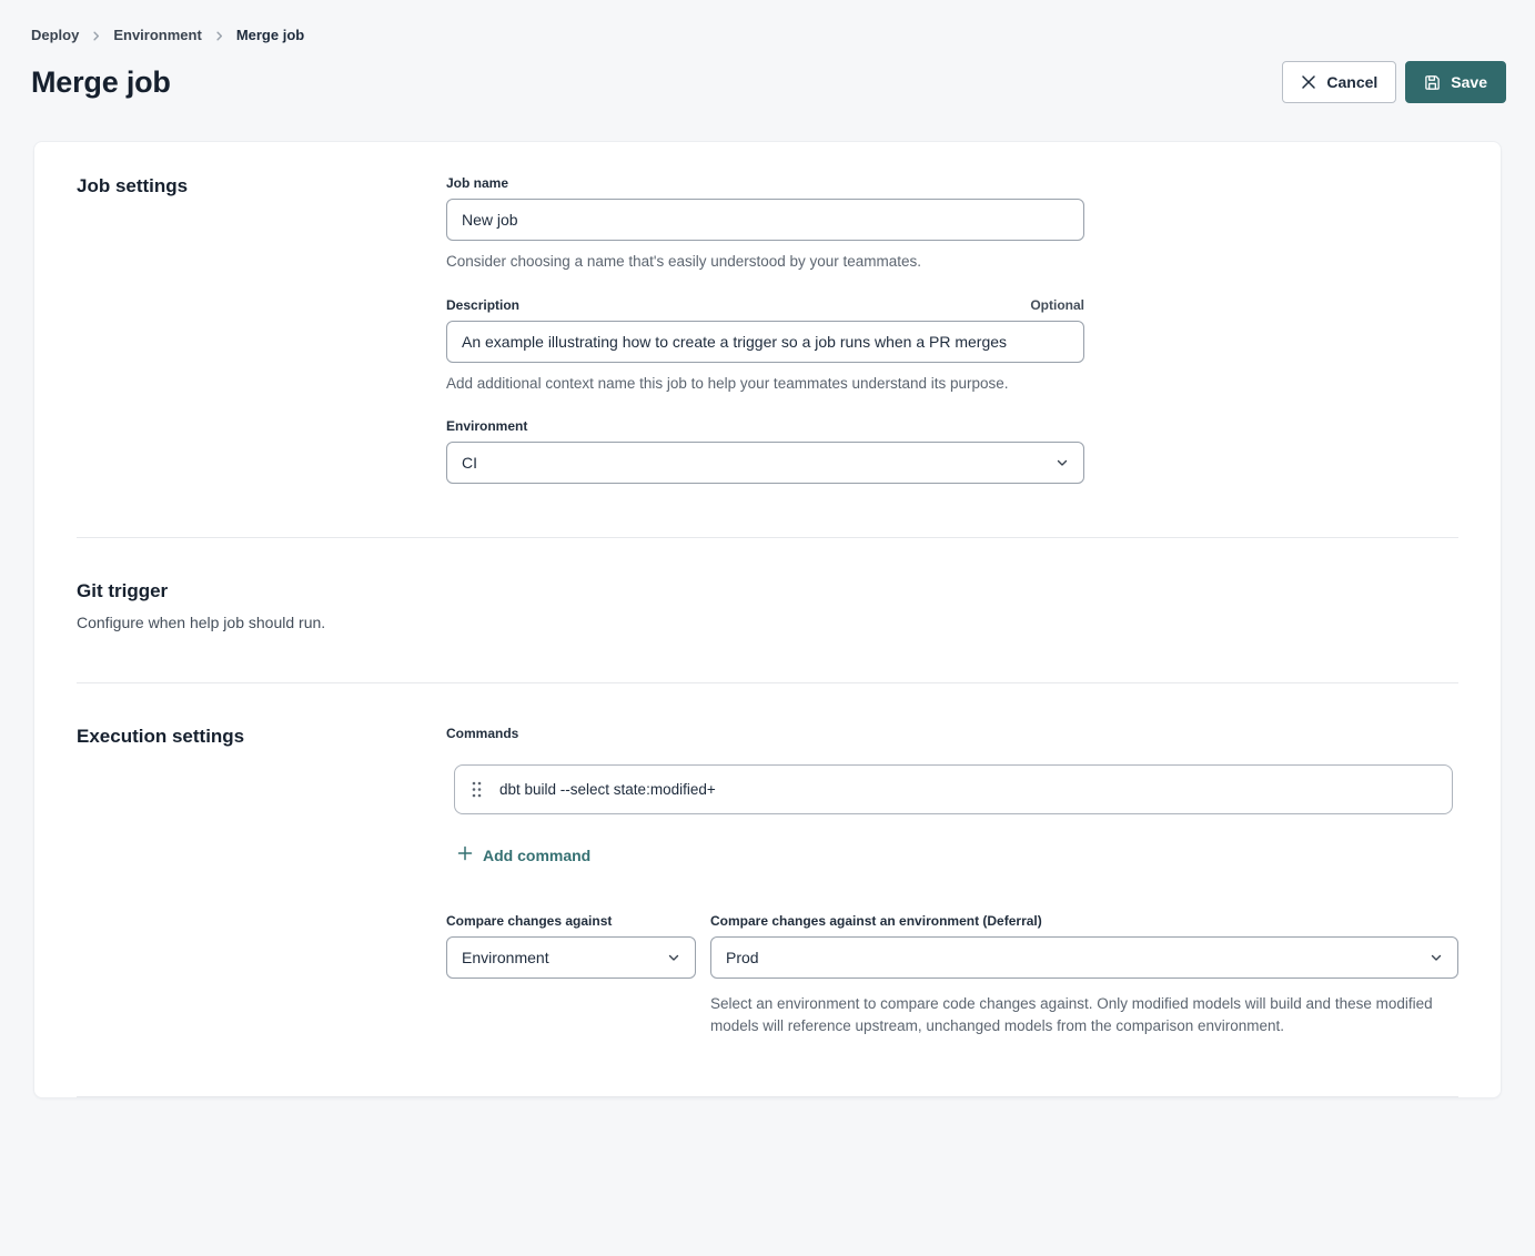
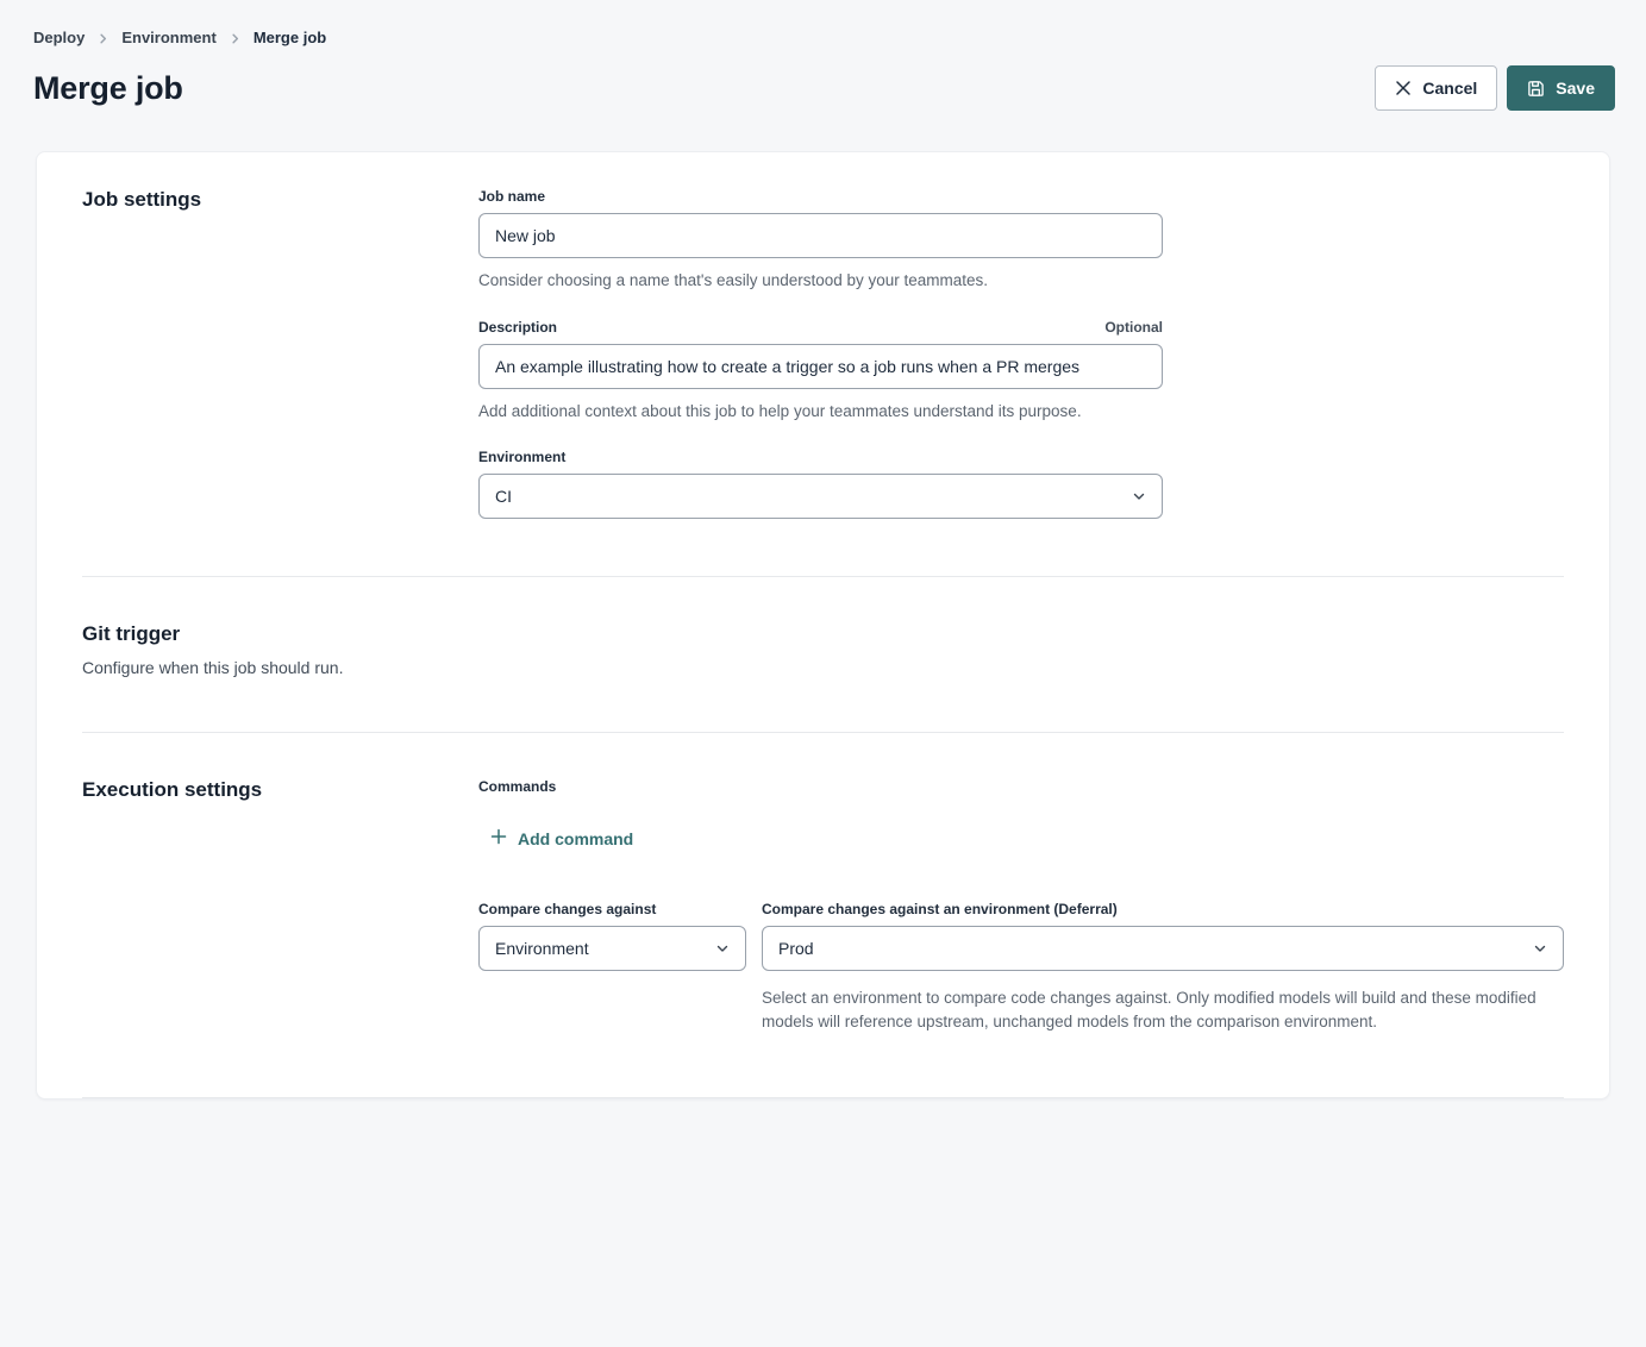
  Deploy
  Environment
  Merge job
  Merge job
  Cancel
  Save
  Job settings
  Job name
  New job
  Consider choosing a name that's easily understood by your teammates.
  Description
  Optional
  An example illustrating how to create a trigger so a job runs when a PR merges
- Add additional context name this job to help your teammates understand its purpose.
+ Add additional context about this job to help your teammates understand its purpose.
  Environment
  CI
  Git trigger
- Configure when help job should run.
+ Configure when this job should run.
  Execution settings
  Commands
- dbt build --select state:modified+
  Add command
  Compare changes against
  Environment
  Compare changes against an environment (Deferral)
  Prod
  Select an environment to compare code changes against. Only modified models will build and these modified models will reference upstream, unchanged models from the comparison environment.
